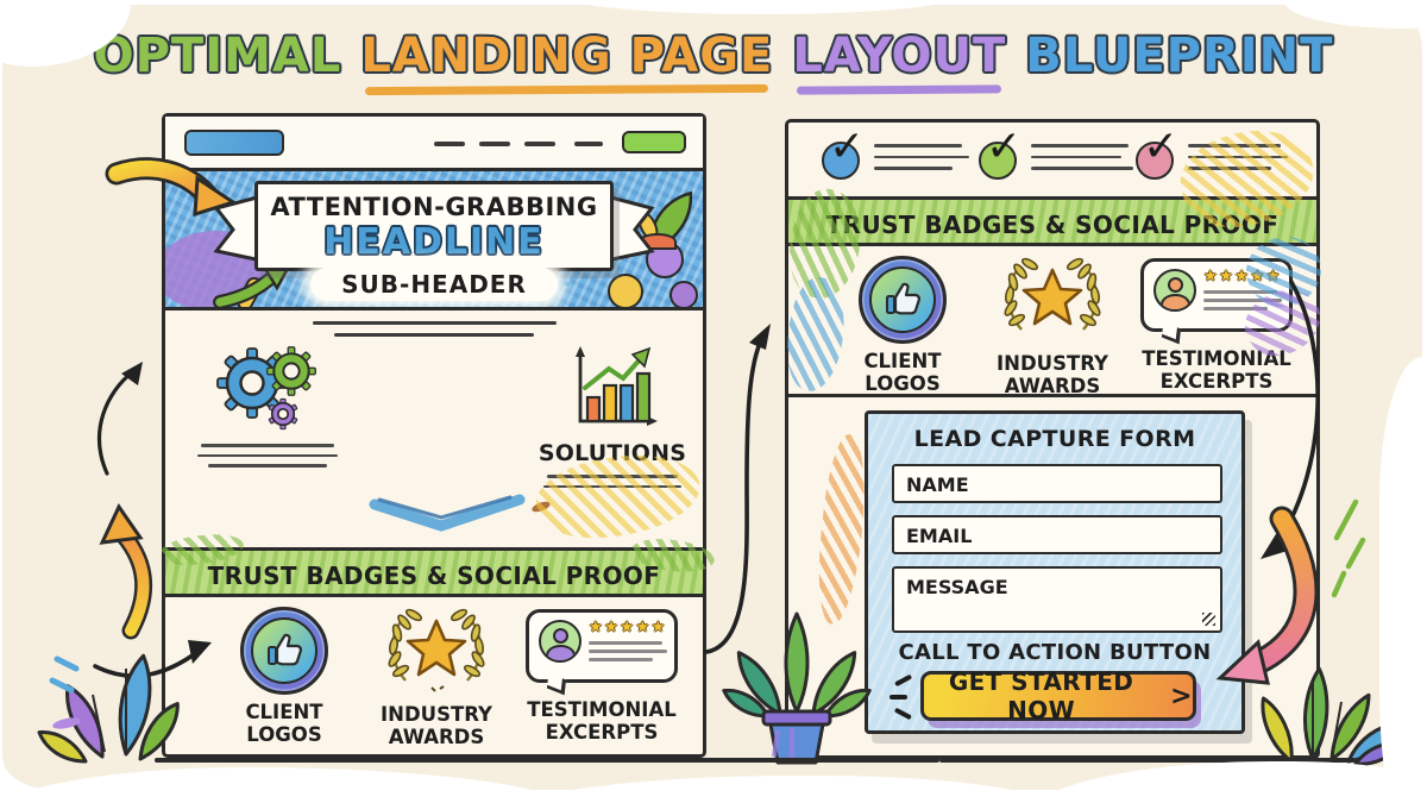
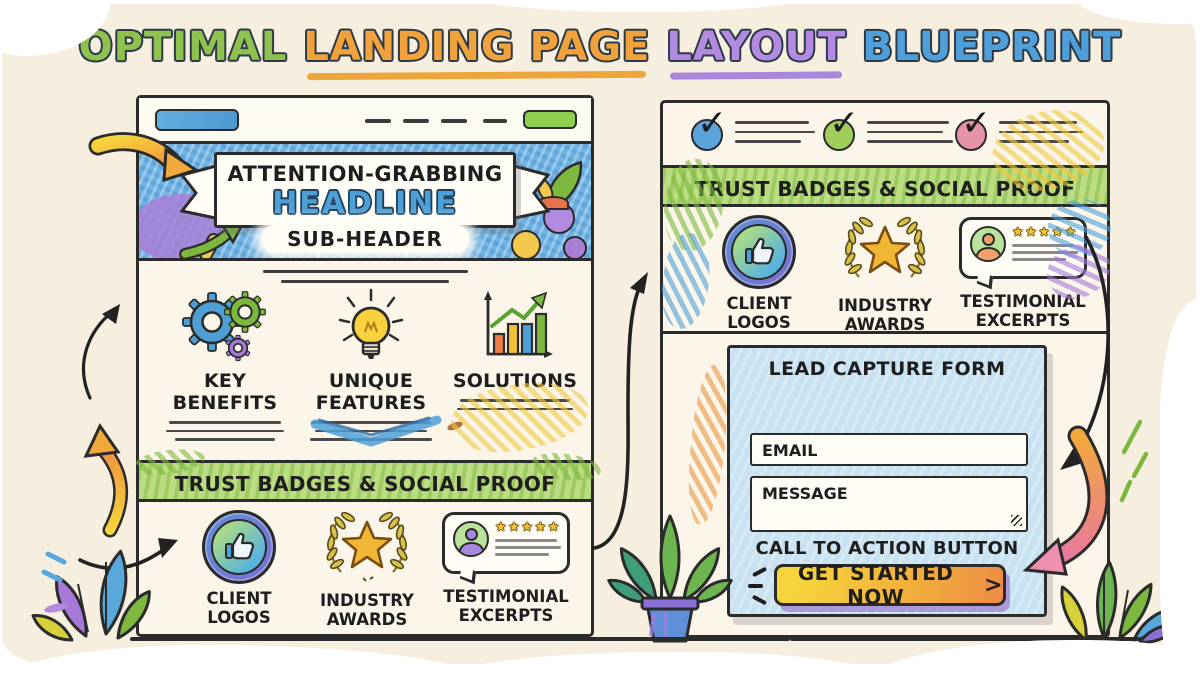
  OPTIMAL
  LANDING PAGE
  LAYOUT
  BLUEPRINT
  ATTENTION-GRABBING
  HEADLINE
  SUB-HEADER
+ KEY BENEFITS
+ UNIQUE FEATURES
  SOLUTIONS
  TRUST BADGES & SOCIAL PROOF
  CLIENT
  LOGOS
  INDUSTRY
  AWARDS
  ★★★★★
  TESTIMONIAL
  EXCERPTS
  ✓
  ✓
  ✓
  TRUST BADGES & SOCIAL PROOF
  CLIENT
  LOGOS
  INDUSTRY
  AWARDS
  ★★★★★
  TESTIMONIAL
  EXCERPTS
  LEAD CAPTURE FORM
- NAME
  EMAIL
  MESSAGE
  CALL TO ACTION BUTTON
  GET STARTED NOW
  >
